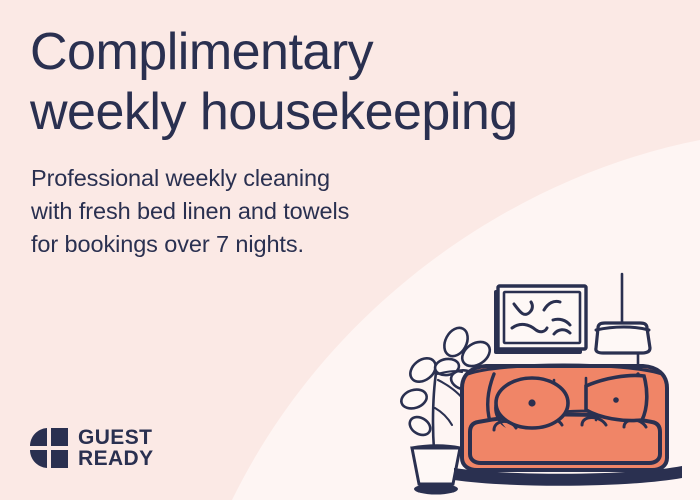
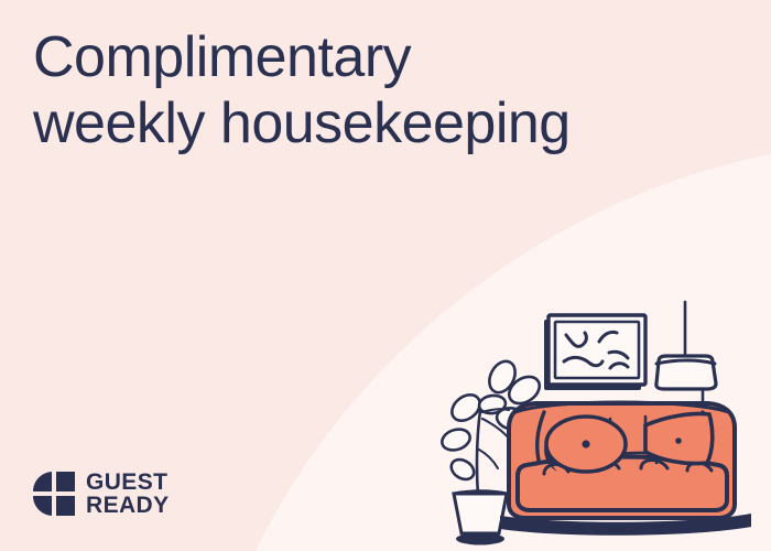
  Complimentary
  weekly housekeeping
- Professional weekly cleaning
- with fresh bed linen and towels
- for bookings over 7 nights.
  GUEST
  READY
